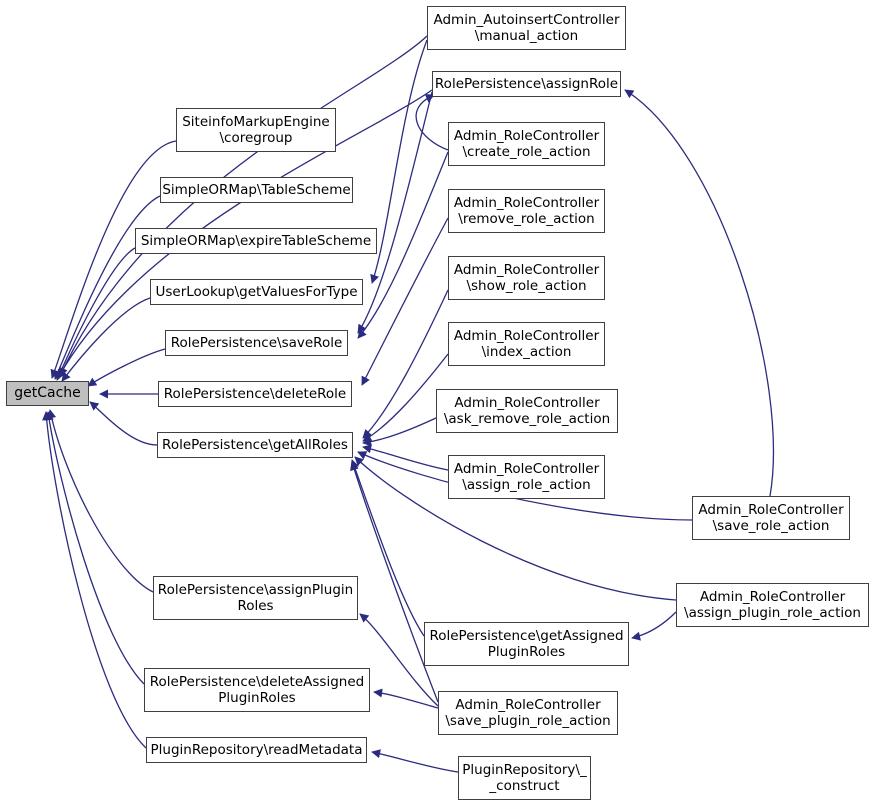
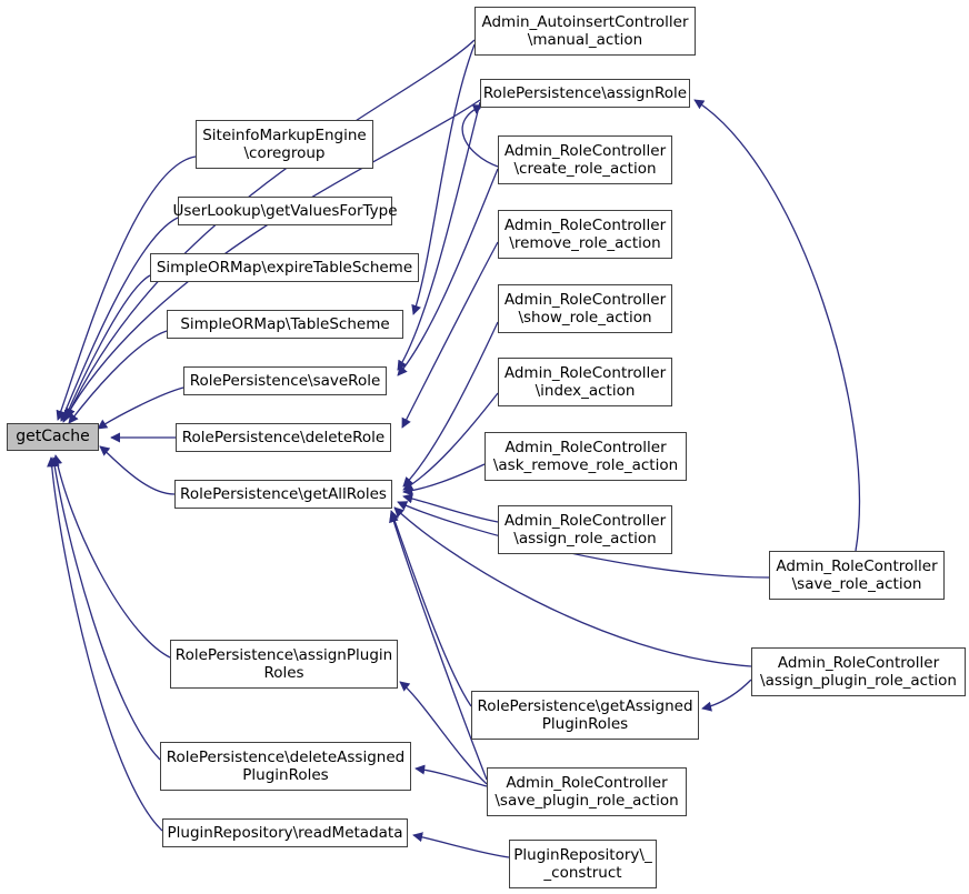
  getCache
  SiteinfoMarkupEngine
  \coregroup
- SimpleORMap\TableScheme
+ UserLookup\getValuesForType
  SimpleORMap\expireTableScheme
- UserLookup\getValuesForType
+ SimpleORMap\TableScheme
  RolePersistence\saveRole
  RolePersistence\deleteRole
  RolePersistence\getAllRoles
  RolePersistence\assignPlugin
  Roles
  RolePersistence\deleteAssigned
  PluginRoles
  PluginRepository\readMetadata
  Admin_AutoinsertController
  \manual_action
  RolePersistence\assignRole
  Admin_RoleController
  \create_role_action
  Admin_RoleController
  \remove_role_action
  Admin_RoleController
  \show_role_action
  Admin_RoleController
  \index_action
  Admin_RoleController
  \ask_remove_role_action
  Admin_RoleController
  \assign_role_action
  RolePersistence\getAssigned
  PluginRoles
  Admin_RoleController
  \save_plugin_role_action
  PluginRepository\_
  _construct
  Admin_RoleController
  \save_role_action
  Admin_RoleController
  \assign_plugin_role_action
